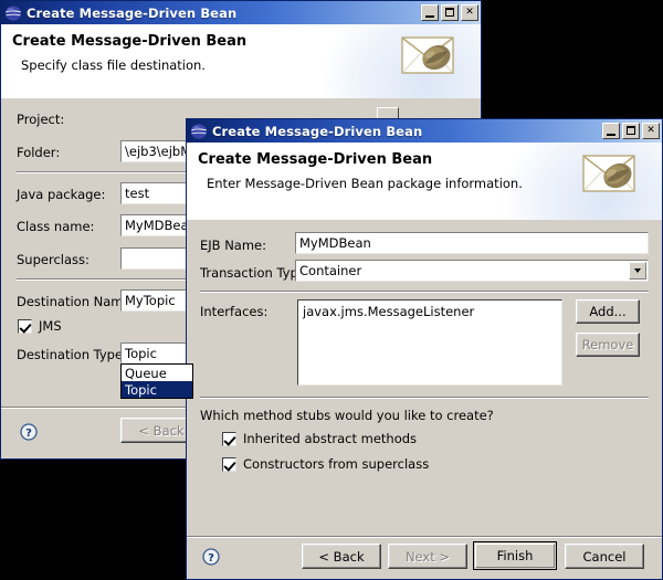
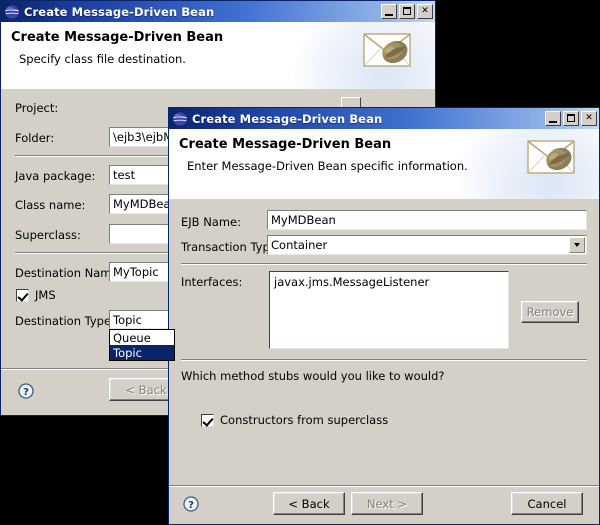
  Create Message-Driven Bean
  ✕
  Create Message-Driven Bean
  Specify class file destination.
  Project:
  Folder:
  \ejb3\ejb
  Java package:
  test
  Class name:
  MyMDBea
  Superclass:
  Destination Nam
  MyTopic
  JMS
  Destination Type
  Topic
  Queue
  Topic
  ?
  < Back
  Create Message-Driven Bean
  ✕
  Create Message-Driven Bean
- Enter Message-Driven Bean package information.
+ Enter Message-Driven Bean specific information.
  EJB Name:
  MyMDBean
  Transaction Ty
  Container
  Interfaces:
  javax.jms.MessageListener
- Add...
  Remove
- Which method stubs would you like to create?
+ Which method stubs would you like to would?
- Inherited abstract methods
  Constructors from superclass
  ?
  < Back
  Next >
- Finish
  Cancel
